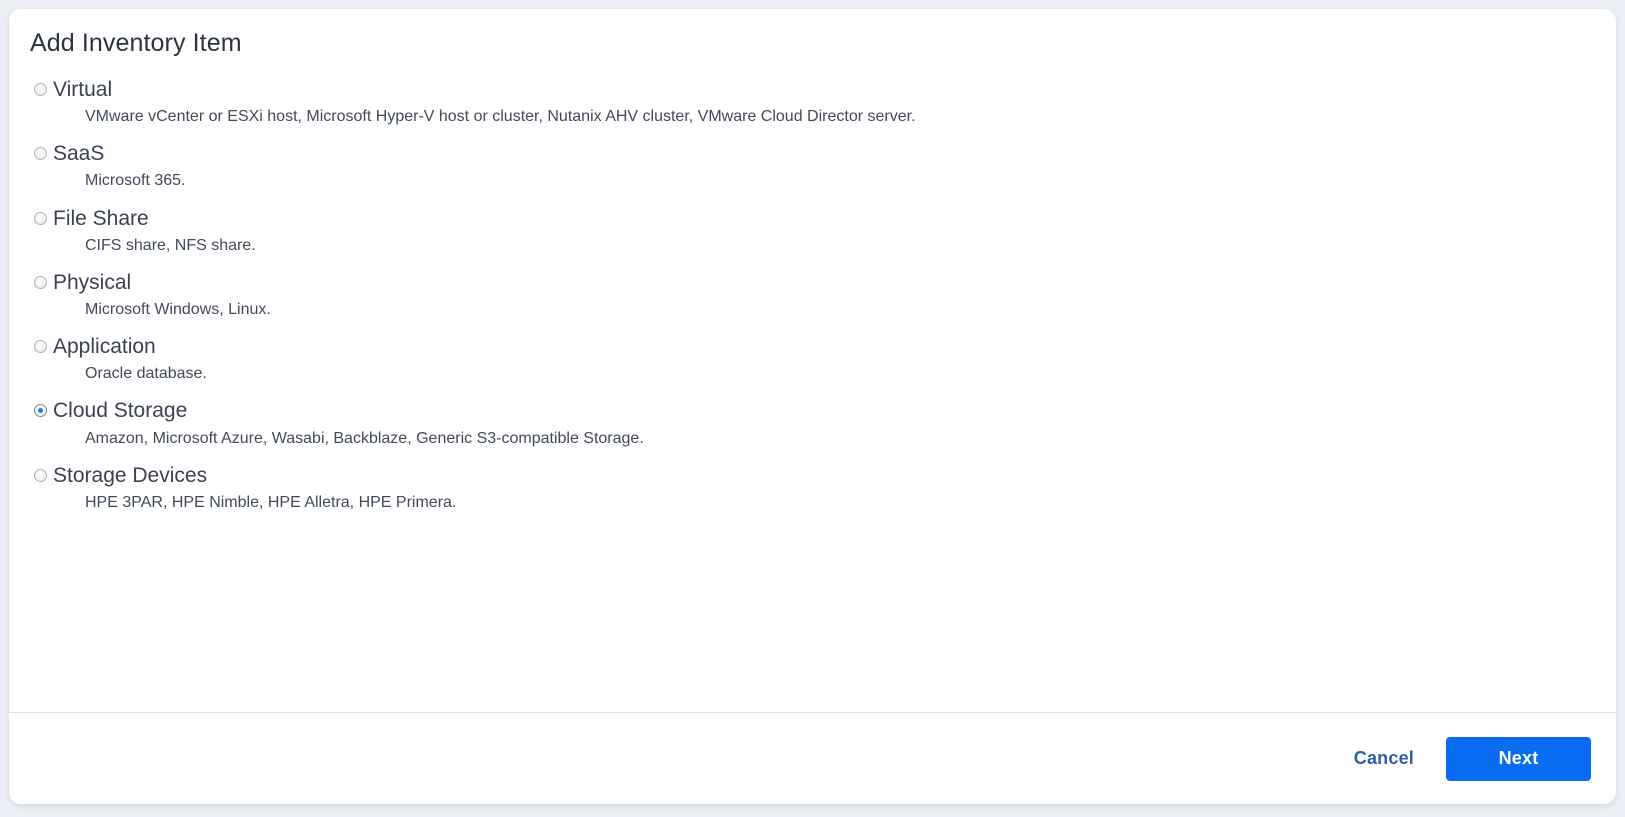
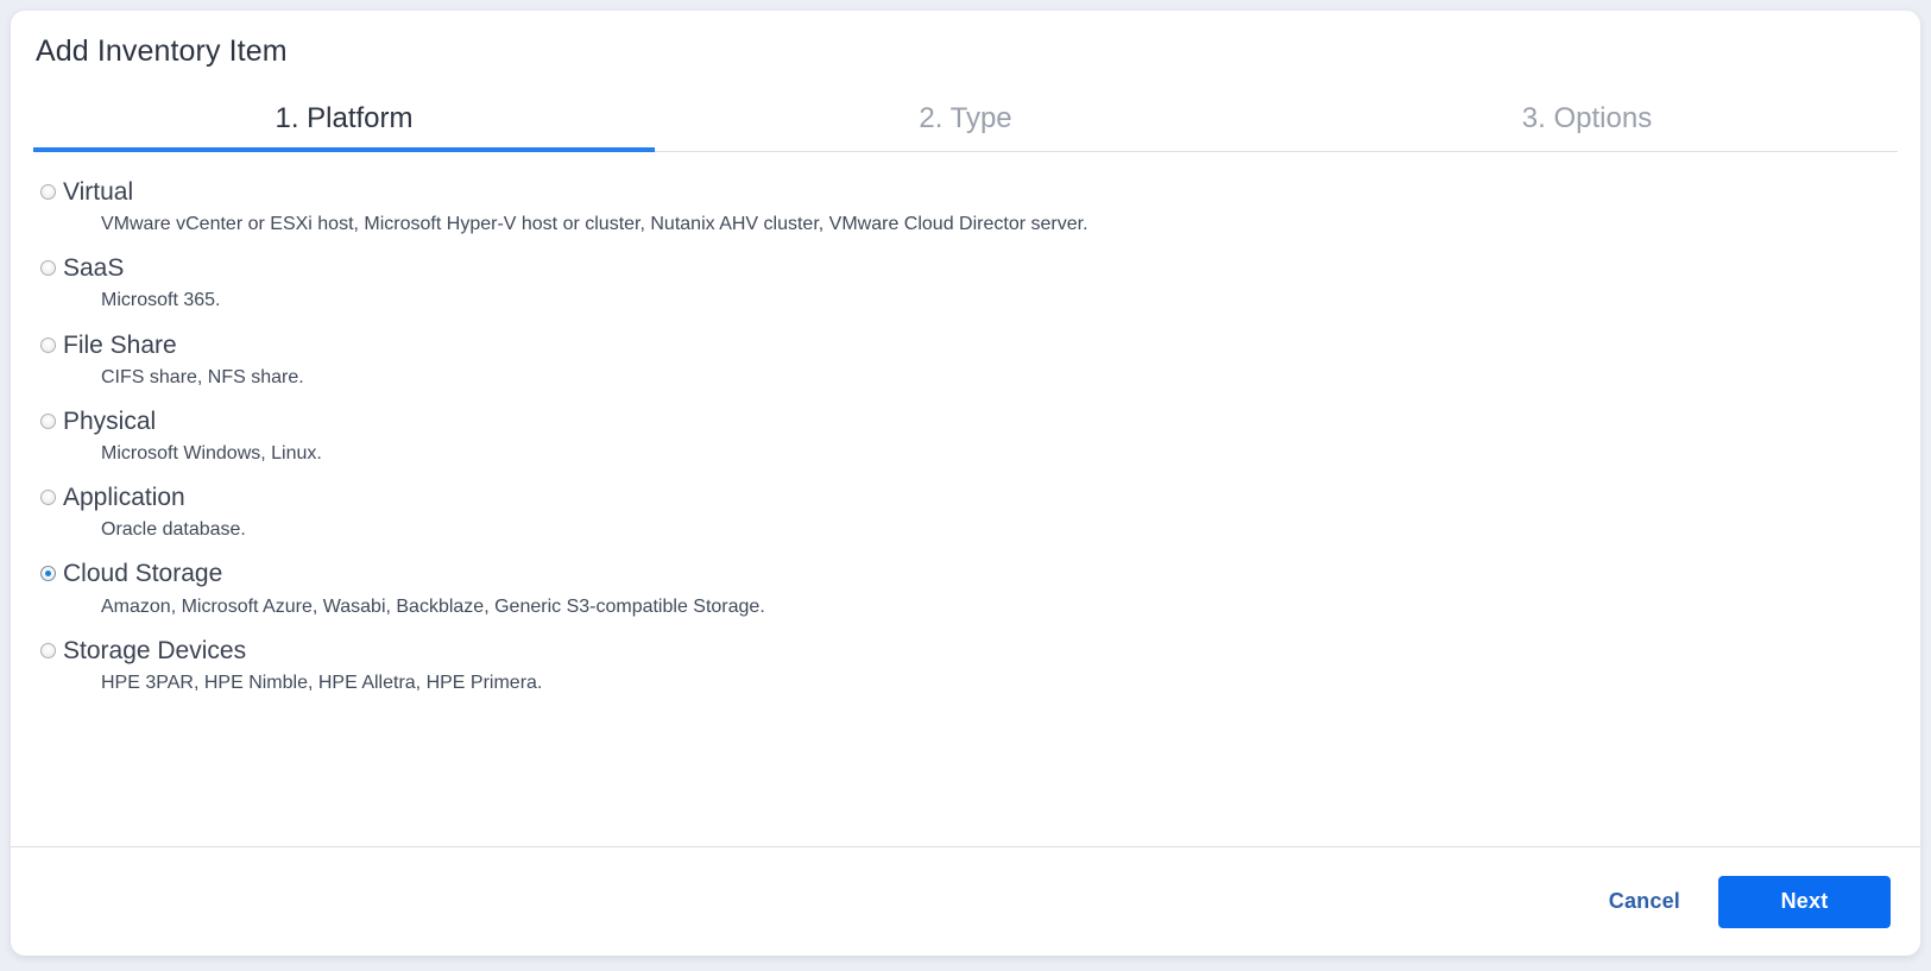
  Add Inventory Item
+ 1. Platform
+ 2. Type
+ 3. Options
  Virtual
  VMware vCenter or ESXi host, Microsoft Hyper-V host or cluster, Nutanix AHV cluster, VMware Cloud Director server.
  SaaS
  Microsoft 365.
  File Share
  CIFS share, NFS share.
  Physical
  Microsoft Windows, Linux.
  Application
  Oracle database.
  Cloud Storage
  Amazon, Microsoft Azure, Wasabi, Backblaze, Generic S3-compatible Storage.
  Storage Devices
  HPE 3PAR, HPE Nimble, HPE Alletra, HPE Primera.
  Cancel
  Next
